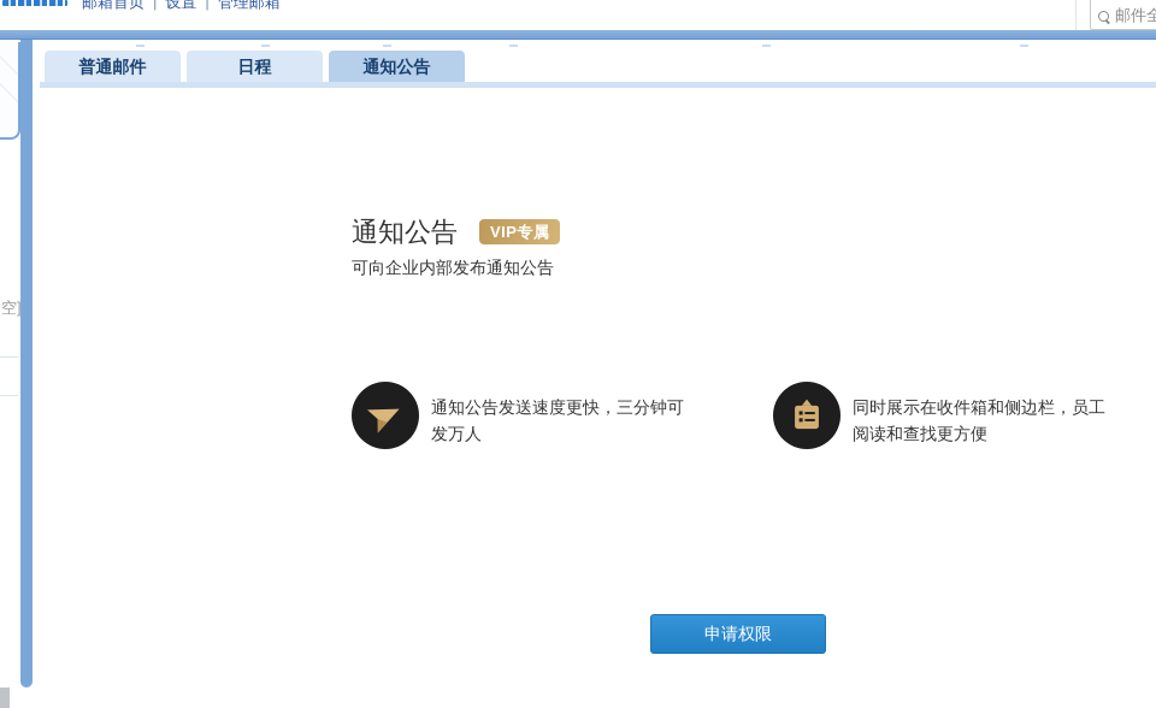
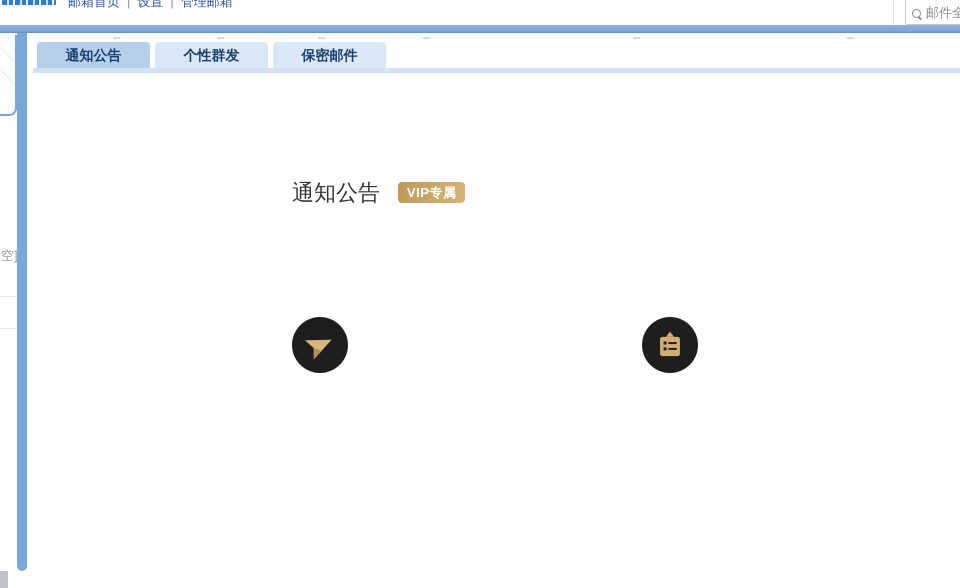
  邮箱首页 | 设置 | 管理邮箱
  邮件全
  空]
- 普通邮件
- 日程
  通知公告
+ 个性群发
+ 保密邮件
  通知公告
  VIP专属
- 可向企业内部发布通知公告
- 通知公告发送速度更快，三分钟可发万人
- 同时展示在收件箱和侧边栏，员工阅读和查找更方便
- 申请权限
